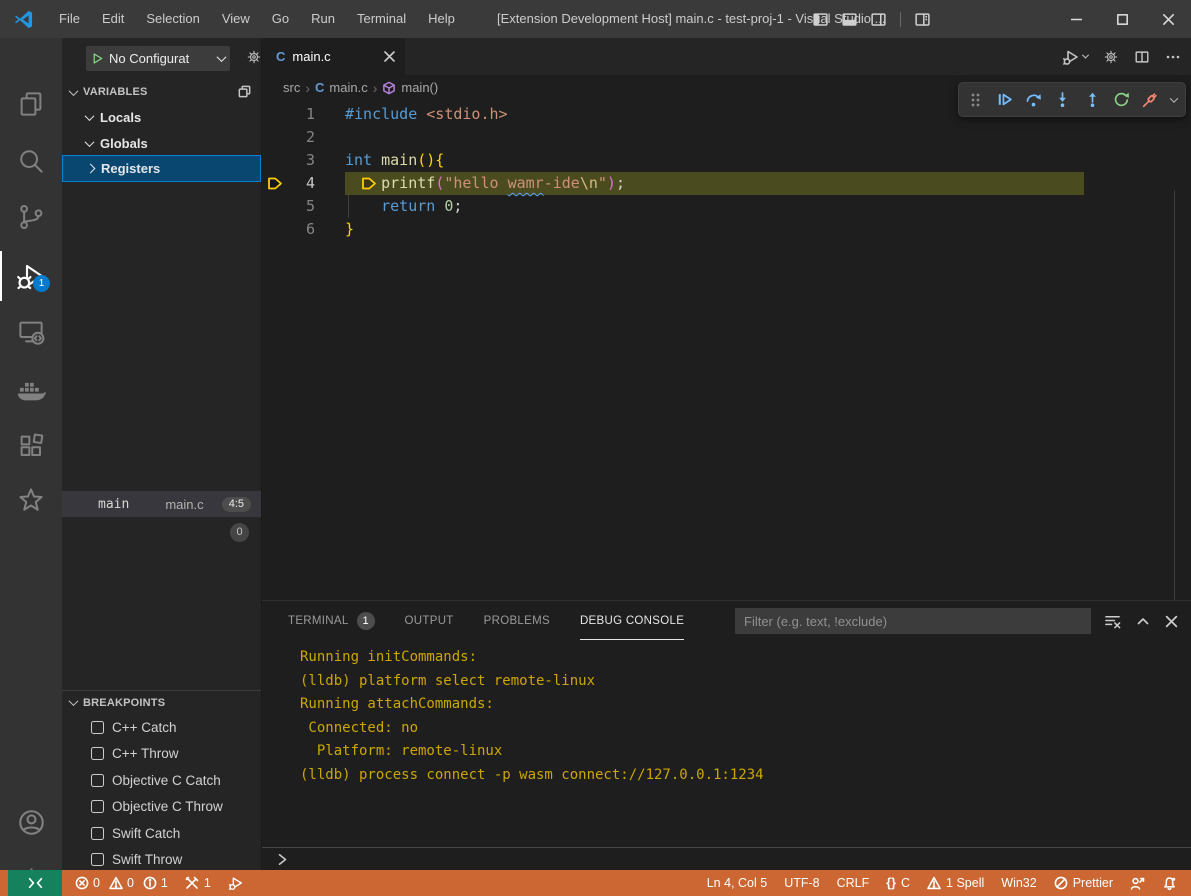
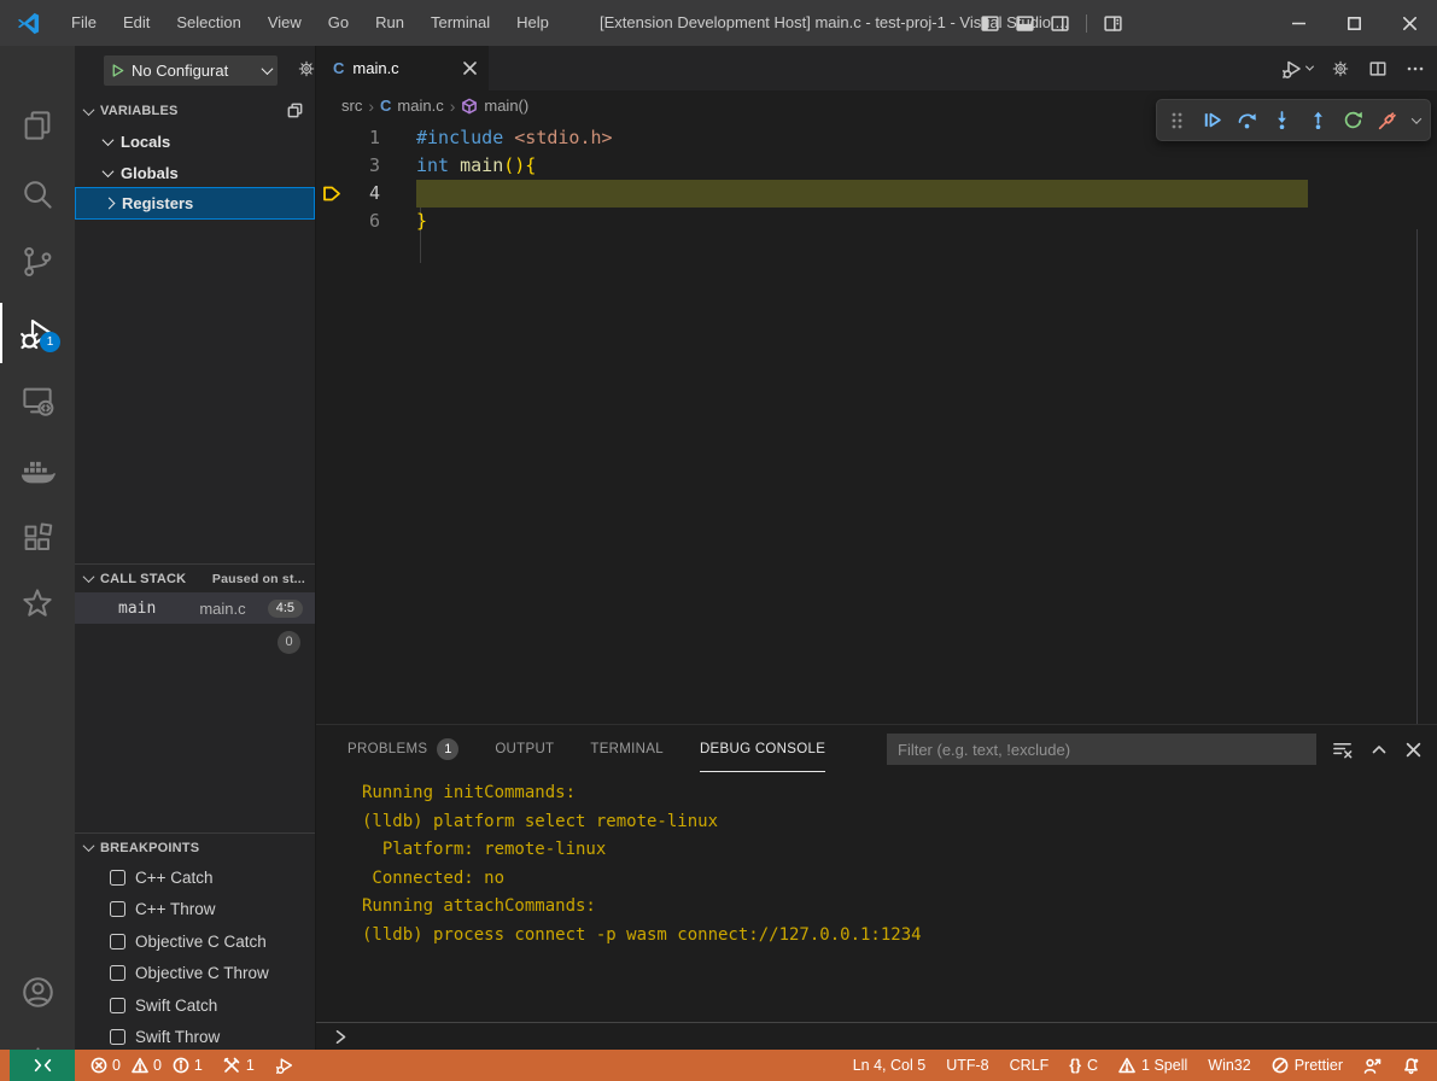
  File
  Edit
  Selection
  View
  Go
  Run
  Terminal
  Help
  [Extension Development Host] main.c - test-proj-1 - Visal Studio ..
  1
  No Configurat
  VARIABLES
  Locals
  Globals
  Registers
+ CALL STACK
+ Paused on st...
  main
  main.c
  4:5
  0
  BREAKPOINTS
  C++ Catch
  C++ Throw
  Objective C Catch
  Objective C Throw
  Swift Catch
  Swift Throw
  C
  main.c
  src
  ›
  C
  main.c
  ›
  main()
  1
  #include <stdio.h>
- 2
  3
  int main(){
  4
- printf("hello wamr-ide\n");
- 5
- return 0;
  6
  }
- TERMINAL
+ PROBLEMS
  1
  OUTPUT
- PROBLEMS
+ TERMINAL
  DEBUG CONSOLE
  Filter (e.g. text, !exclude)
  Running initCommands:
  (lldb) platform select remote-linux
- Running attachCommands:
+ Platform: remote-linux
  Connected: no
- Platform: remote-linux
+ Running attachCommands:
  (lldb) process connect -p wasm connect://127.0.0.1:1234
  0
  0
  1
  1
  Ln 4, Col 5
  UTF-8
  CRLF
  {}
  C
  1 Spell
  Win32
  Prettier
